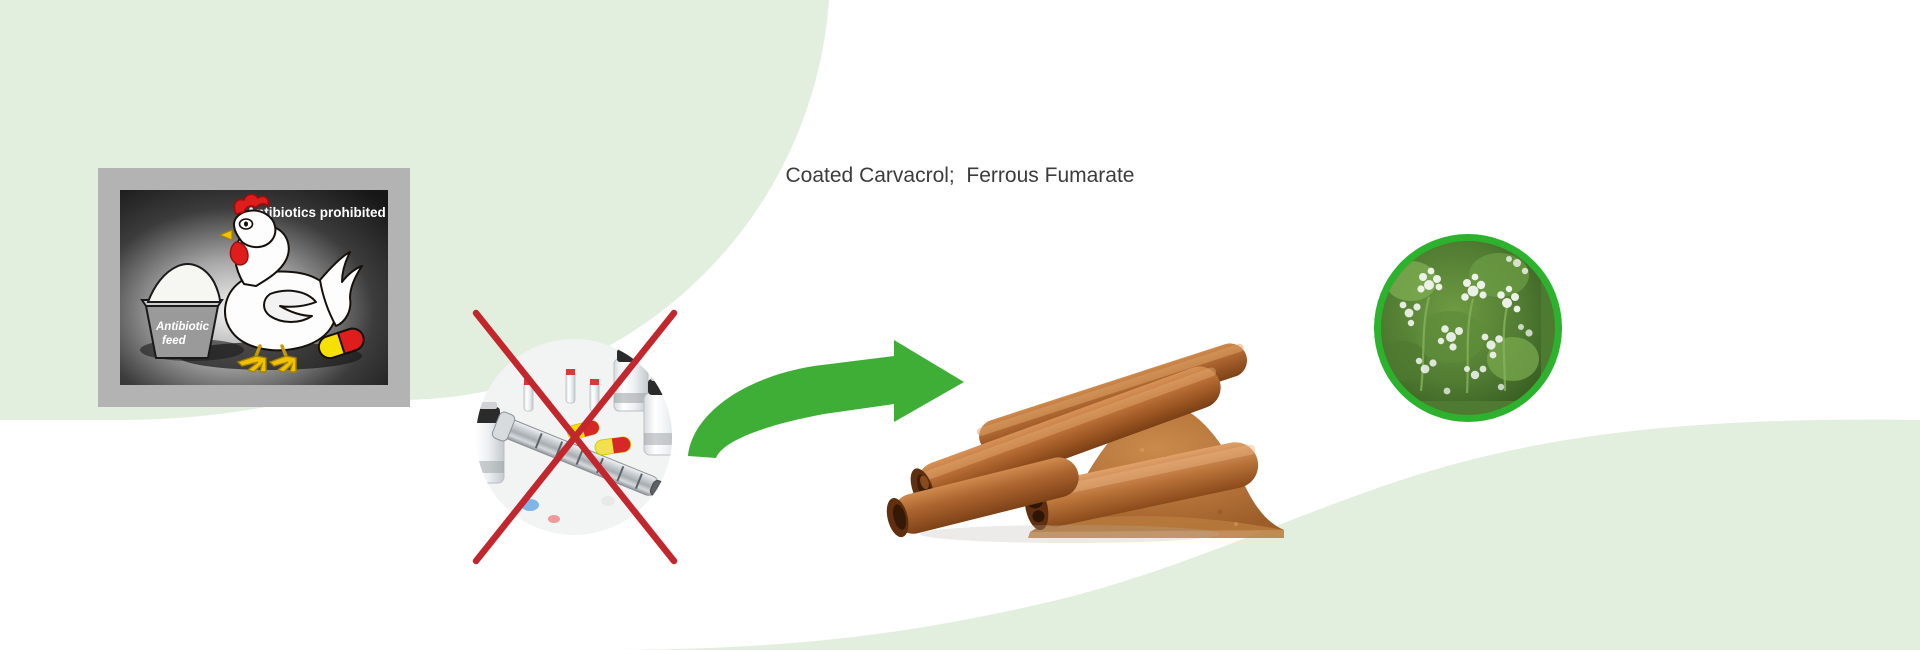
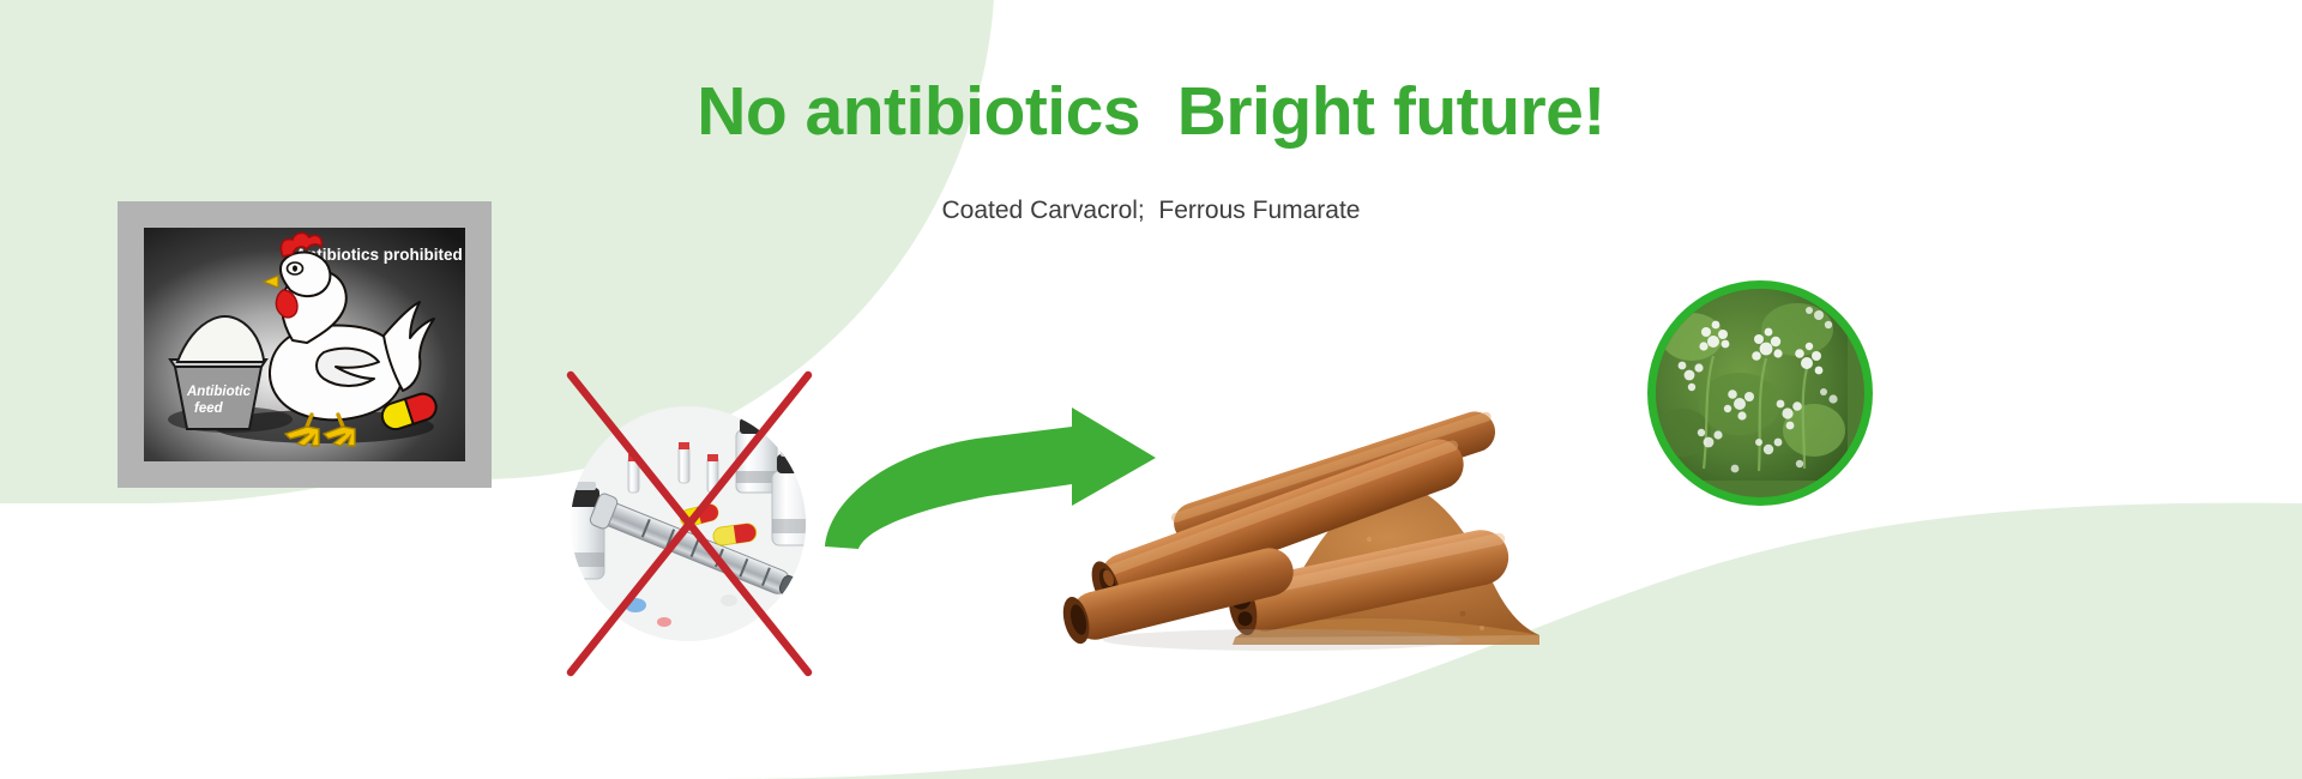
+ No antibiotics Bright future!
  Coated Carvacrol; Ferrous Fumarate
  tibiotics prohibited
  Antibiotic
  feed
